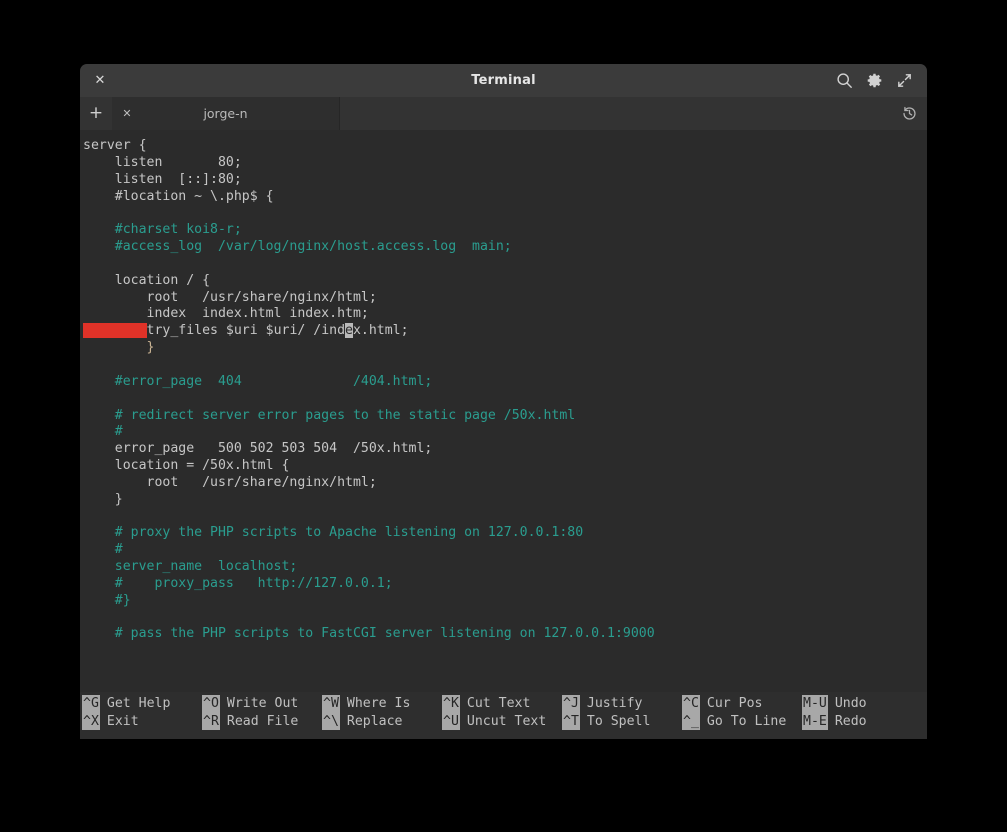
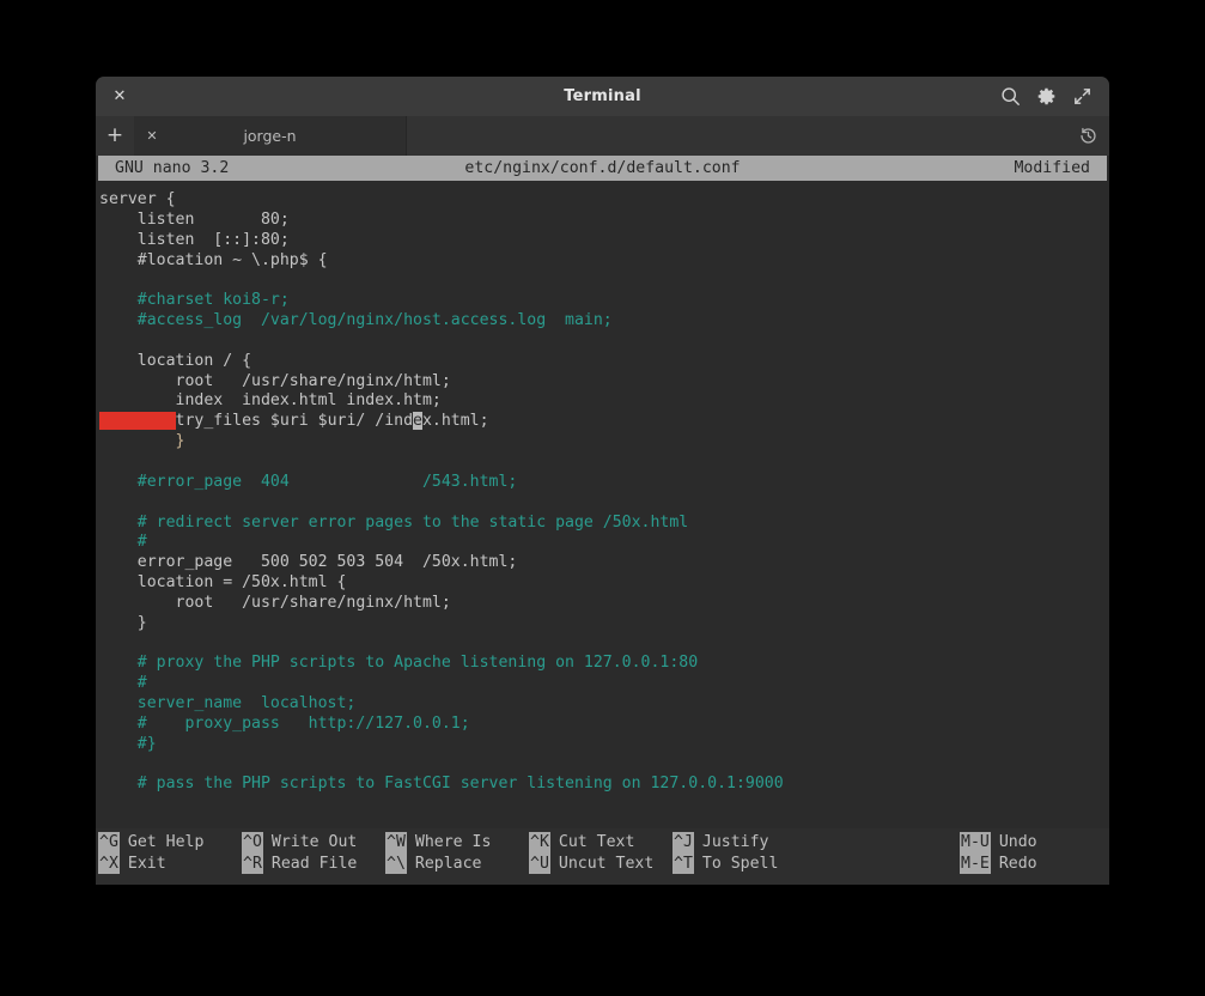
  ✕
  Terminal
  +
  ✕
  jorge-n
+ GNU nano 3.2
+ etc/nginx/conf.d/default.conf
+ Modified
  server {
  listen 80;
  listen [::]:80;
  #location ~ \.php$ {
  #charset koi8-r;
  #access_log /var/log/nginx/host.access.log main;
  location / {
  root /usr/share/nginx/html;
  index index.html index.htm;
  try_files $uri $uri/ /index.html;
  }
- #error_page 404 /404.html;
+ #error_page 404 /543.html;
  # redirect server error pages to the static page /50x.html
  #
  error_page 500 502 503 504 /50x.html;
  location = /50x.html {
  root /usr/share/nginx/html;
  }
  # proxy the PHP scripts to Apache listening on 127.0.0.1:80
  #
  server_name localhost;
  # proxy_pass http://127.0.0.1;
  #}
  # pass the PHP scripts to FastCGI server listening on 127.0.0.1:9000
  ^G
  Get Help
  ^X
  Exit
  ^O
  Write Out
  ^R
  Read File
  ^W
  Where Is
  ^\
  Replace
  ^K
  Cut Text
  ^U
  Uncut Text
  ^J
  Justify
  ^T
  To Spell
- ^C
- Cur Pos
- ^_
- Go To Line
  M-U
  Undo
  M-E
  Redo
